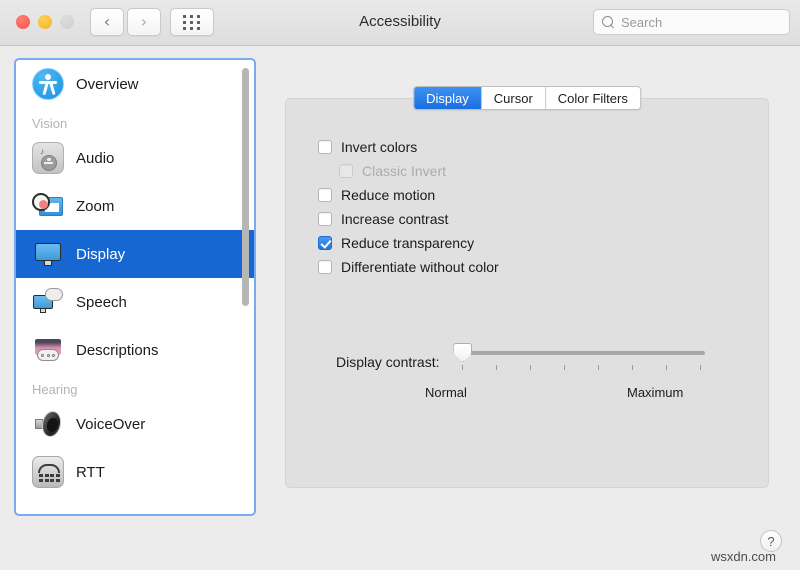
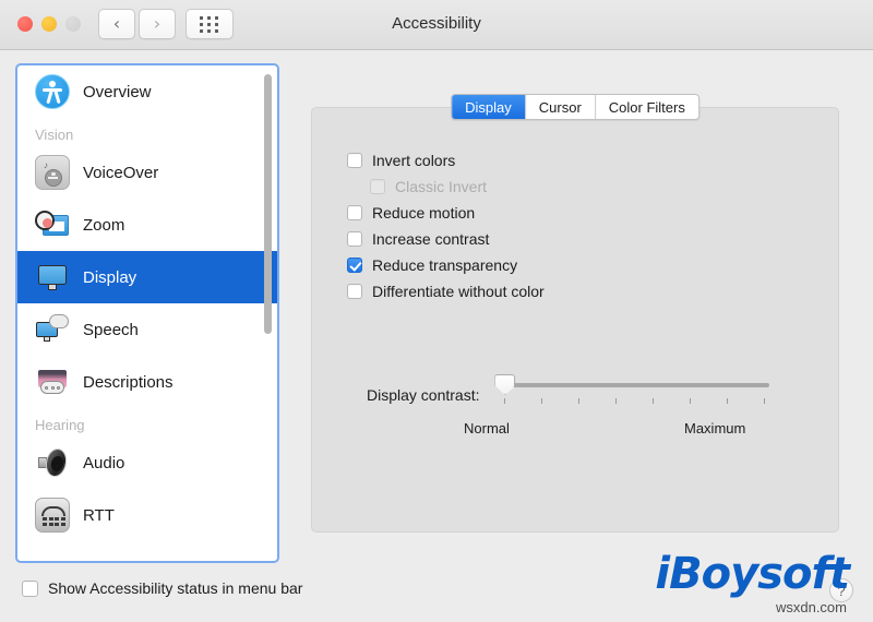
  ‹
  ›
  Accessibility
- Search
  Overview
  Vision
  ♪
- Audio
+ VoiceOver
  Zoom
  Display
  Speech
  Descriptions
  Hearing
- VoiceOver
+ Audio
  RTT
  Display
  Cursor
  Color Filters
  Invert colors
  Classic Invert
  Reduce motion
  Increase contrast
  Reduce transparency
  Differentiate without color
  Display contrast:
  Normal
  Maximum
+ Show Accessibility status in menu bar
  ?
+ iBoysoft
  wsxdn.com
